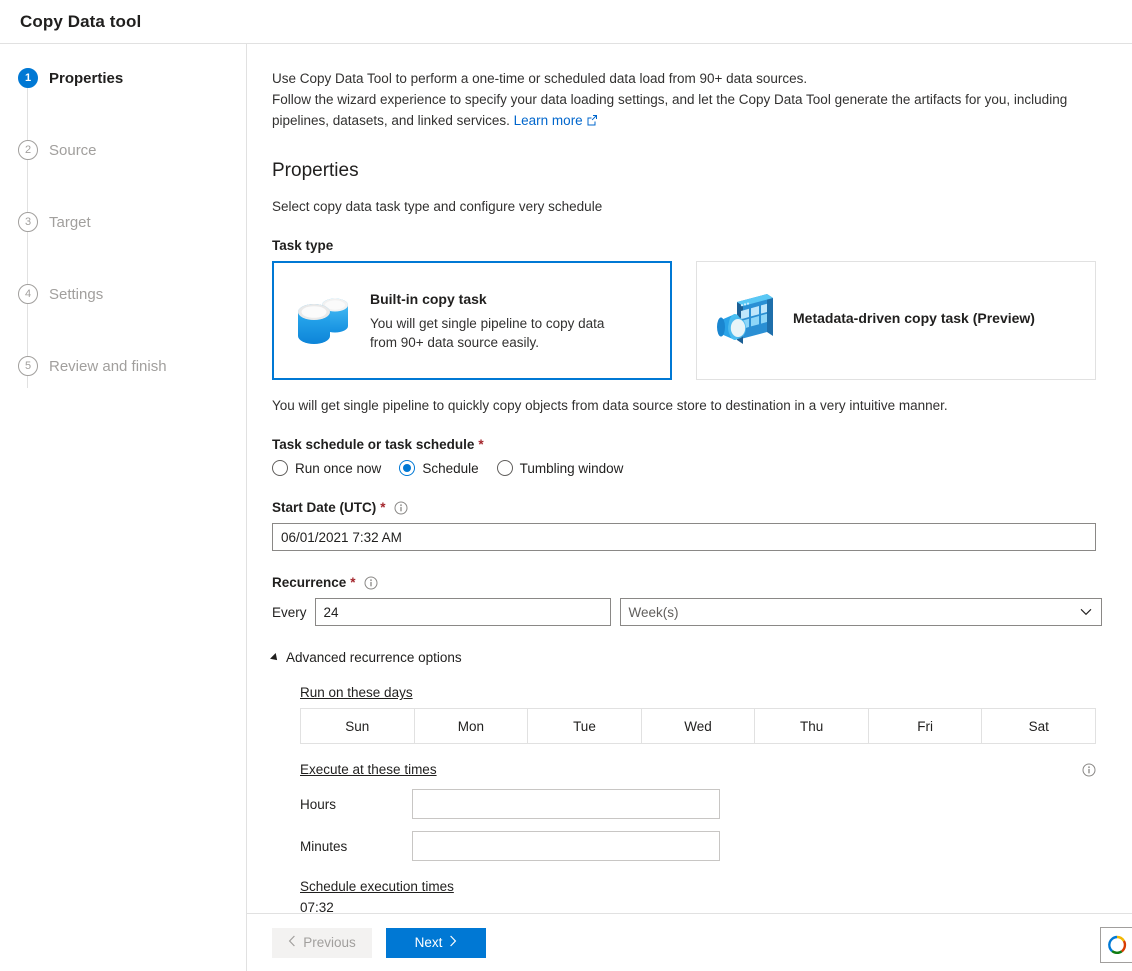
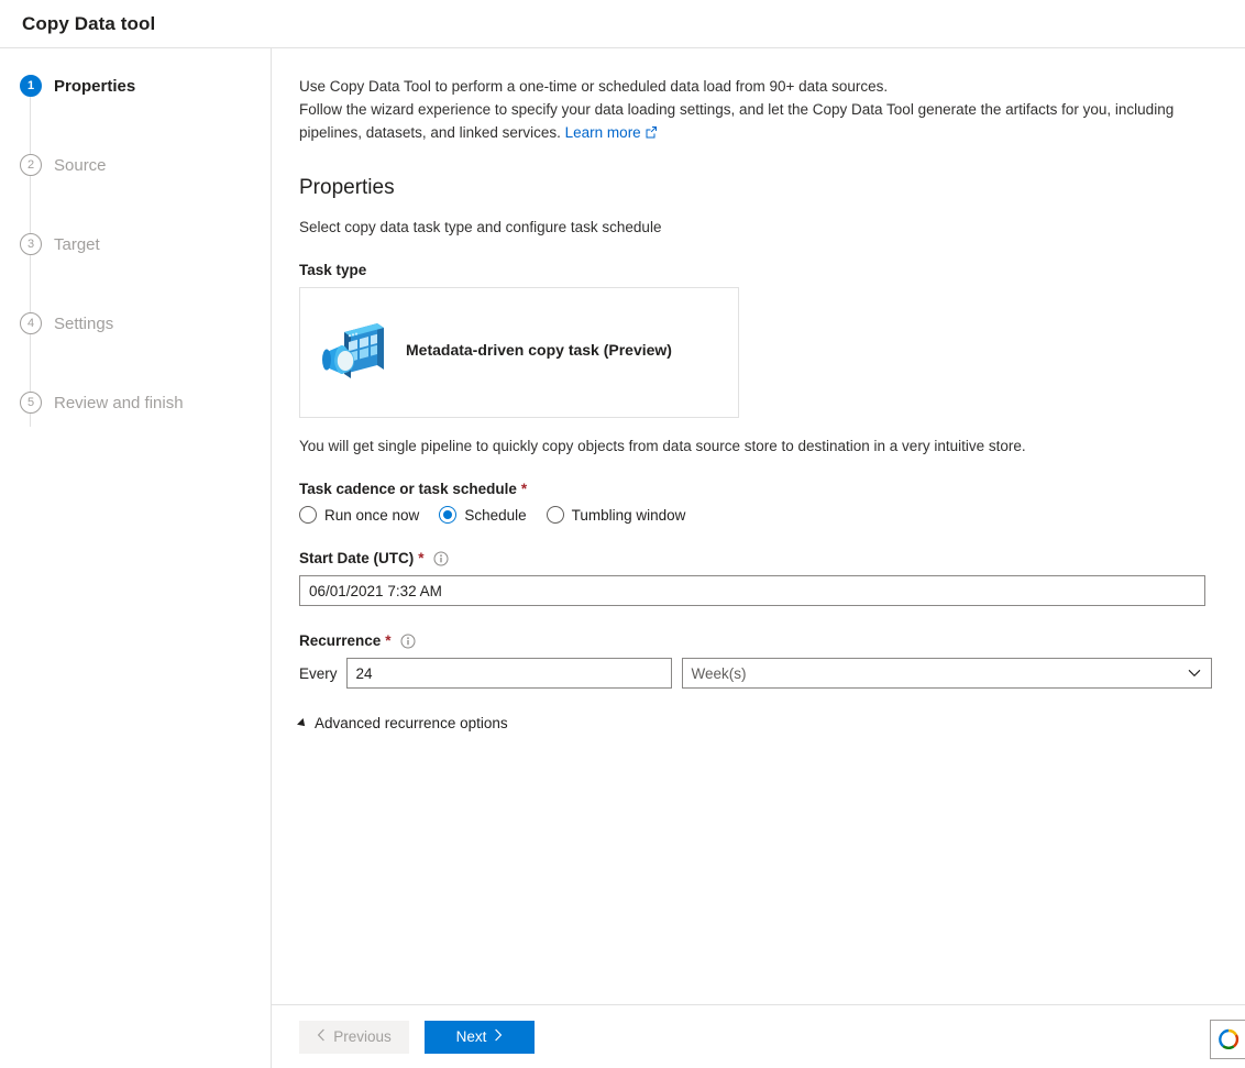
  Copy Data tool
  1
  Properties
  2
  Source
  3
  Target
  4
  Settings
  5
  Review and finish
  Use Copy Data Tool to perform a one-time or scheduled data load from 90+ data sources.
  Follow the wizard experience to specify your data loading settings, and let the Copy Data Tool generate the artifacts for you, including
  pipelines, datasets, and linked services. Learn more
  Properties
- Select copy data task type and configure very schedule
+ Select copy data task type and configure task schedule
  Task type
- Built-in copy task
- You will get single pipeline to copy data from 90+ data source easily.
  Metadata-driven copy task (Preview)
- You will get single pipeline to quickly copy objects from data source store to destination in a very intuitive manner.
+ You will get single pipeline to quickly copy objects from data source store to destination in a very intuitive store.
- Task schedule or task schedule
+ Task cadence or task schedule
  *
  Run once now
  Schedule
  Tumbling window
  Start Date (UTC)
  *
  06/01/2021 7:32 AM
  Recurrence
  *
  Every
  24
  Week(s)
  Advanced recurrence options
- Run on these days
- Sun
- Mon
- Tue
- Wed
- Thu
- Fri
- Sat
- Execute at these times
- Hours
- Minutes
- Schedule execution times
- 07:32
  Previous
  Next
